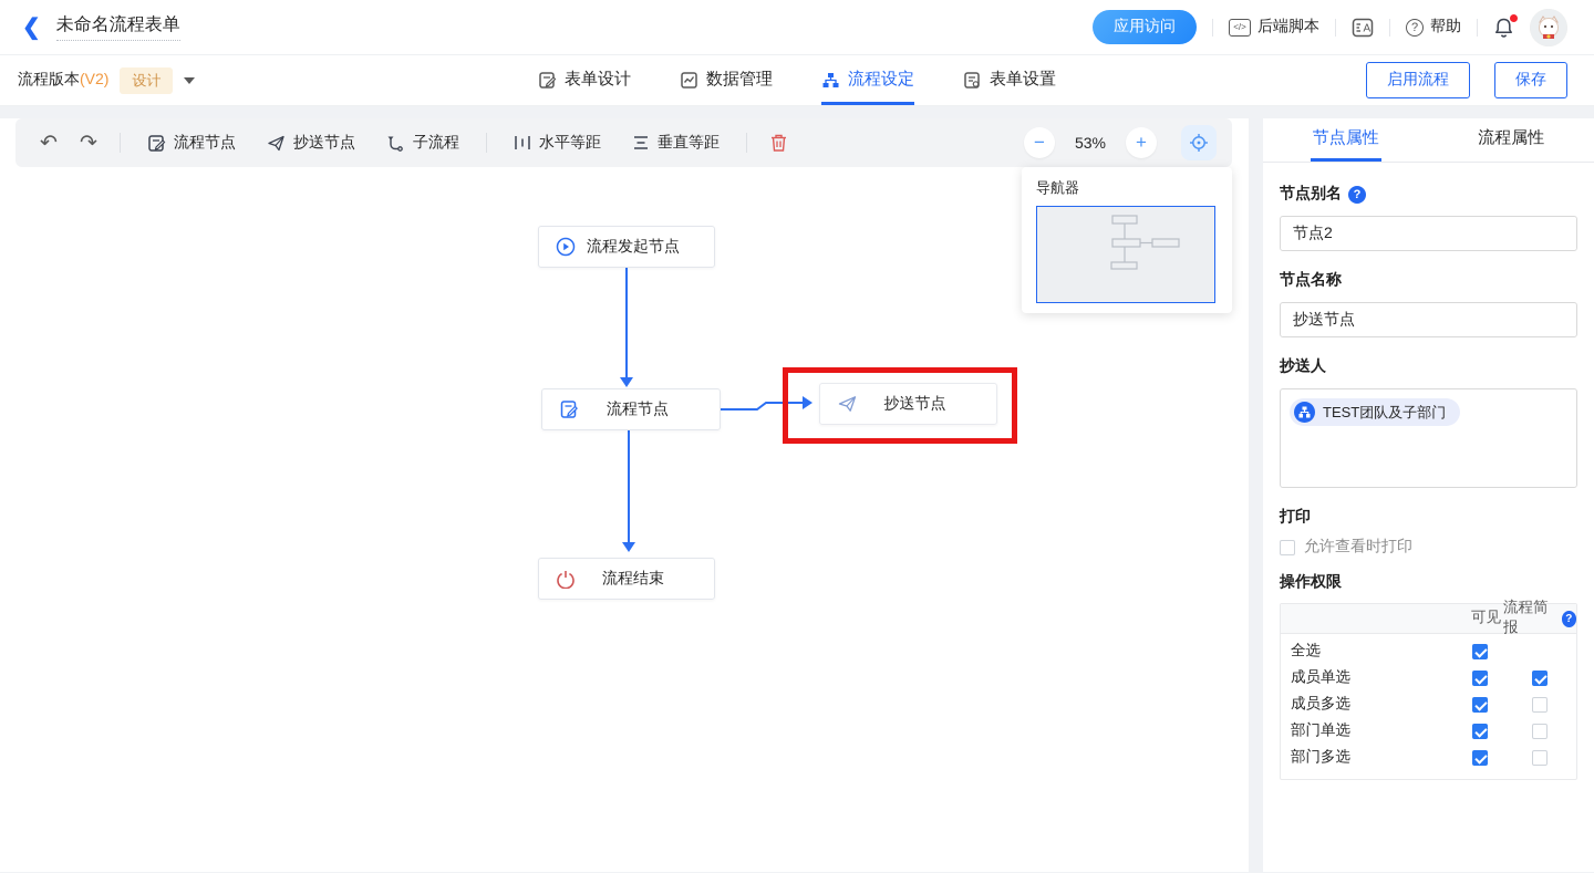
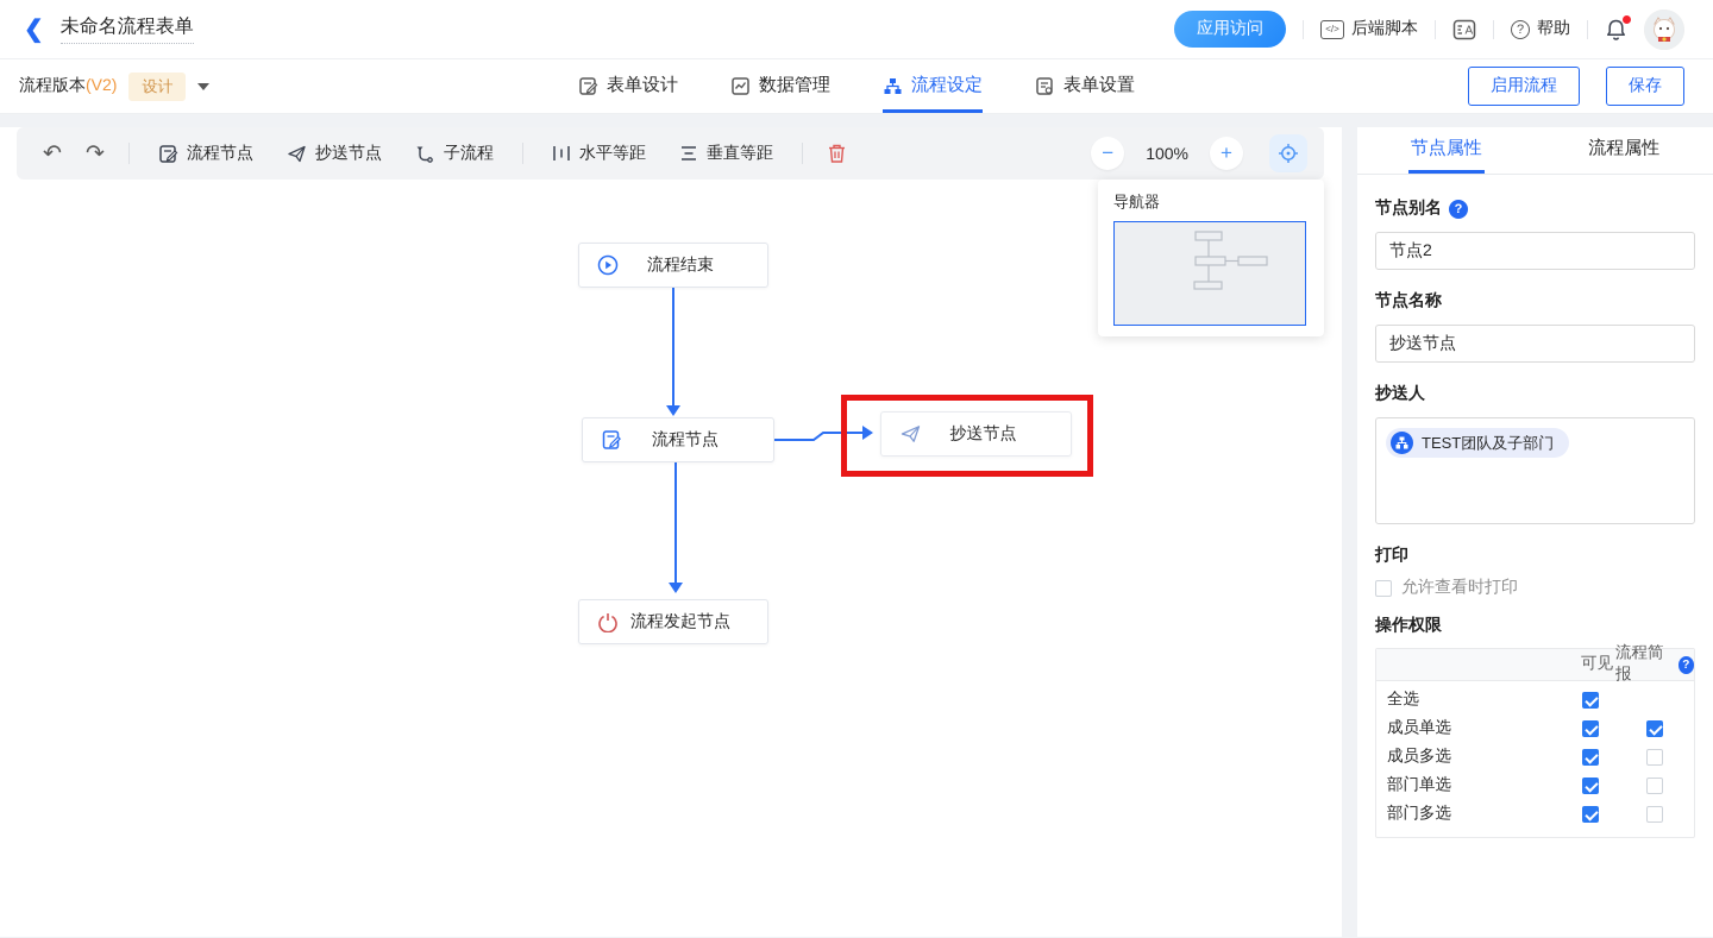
  ❮
  未命名流程表单
  应用访问
  </>
  后端脚本
  A
  ?
  帮助
  流程版本(V2)
  设计
  表单设计
  数据管理
  流程设定
  表单设置
  启用流程
  保存
  ↶
  ↷
  流程节点
  抄送节点
  子流程
  水平等距
  垂直等距
  −
- 53%
+ 100%
  +
- 流程发起节点
+ 流程结束
  流程节点
  抄送节点
- 流程结束
+ 流程发起节点
  导航器
  节点属性
  流程属性
  节点别名
  ?
  节点2
  节点名称
  抄送节点
  抄送人
  TEST团队及子部门
  打印
  允许查看时打印
  操作权限
  可见
  流程简报
  ?
  全选
  成员单选
  成员多选
  部门单选
  部门多选
